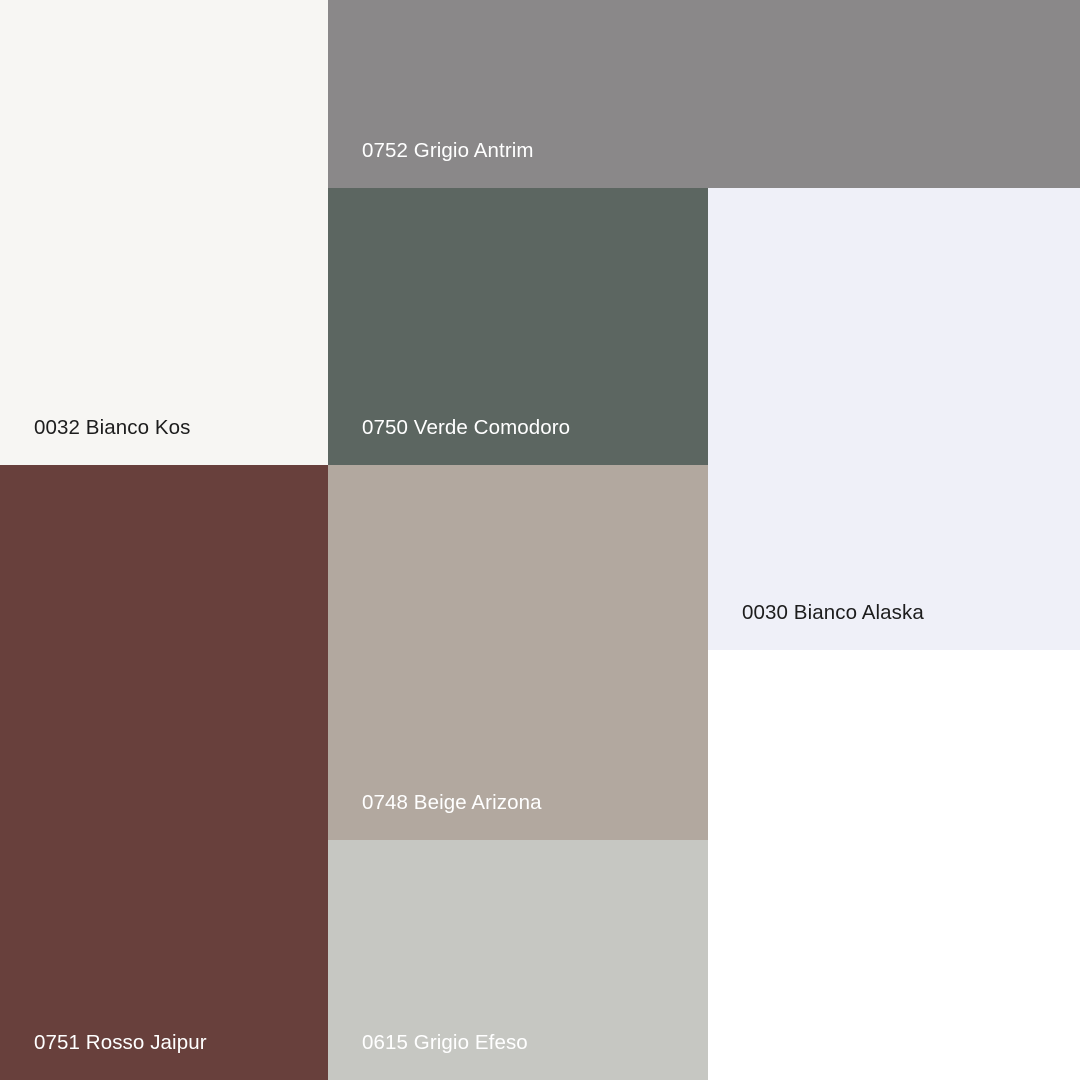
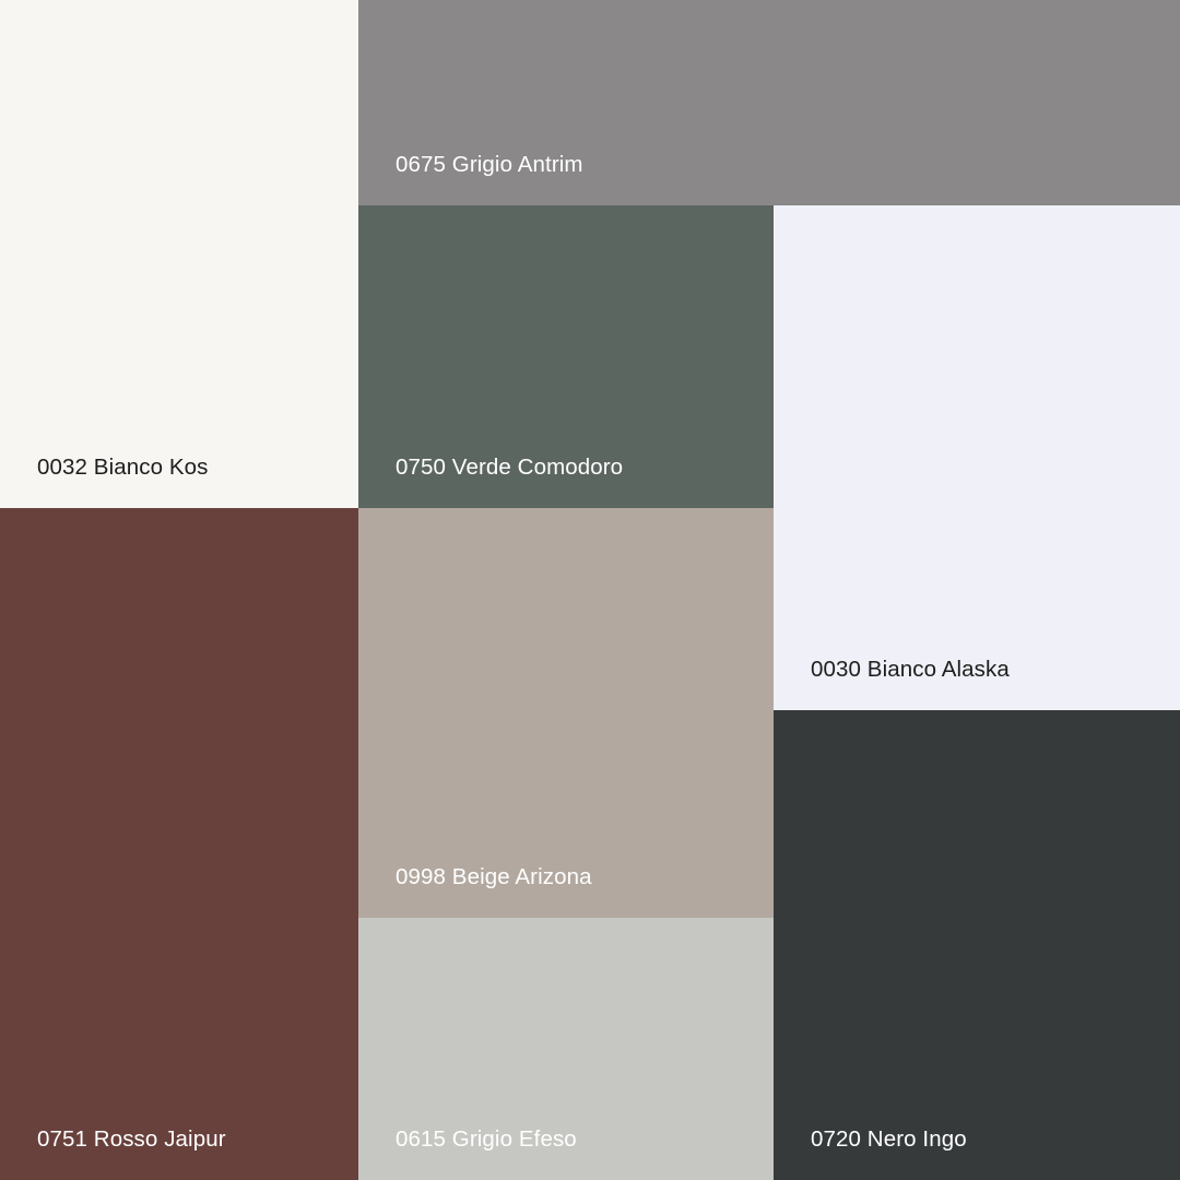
  0032 Bianco Kos
  0751 Rosso Jaipur
- 0752 Grigio Antrim
+ 0675 Grigio Antrim
  0750 Verde Comodoro
- 0748 Beige Arizona
+ 0998 Beige Arizona
  0615 Grigio Efeso
  0030 Bianco Alaska
+ 0720 Nero Ingo
